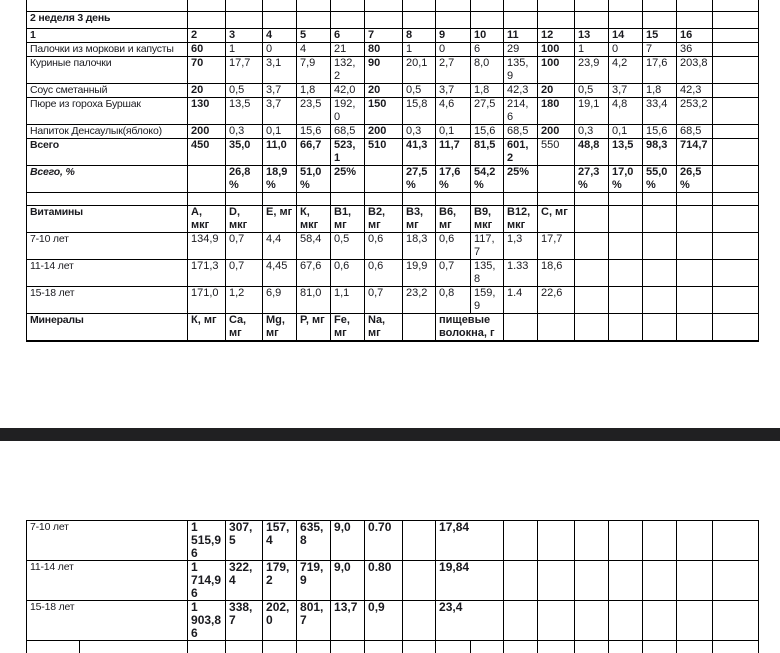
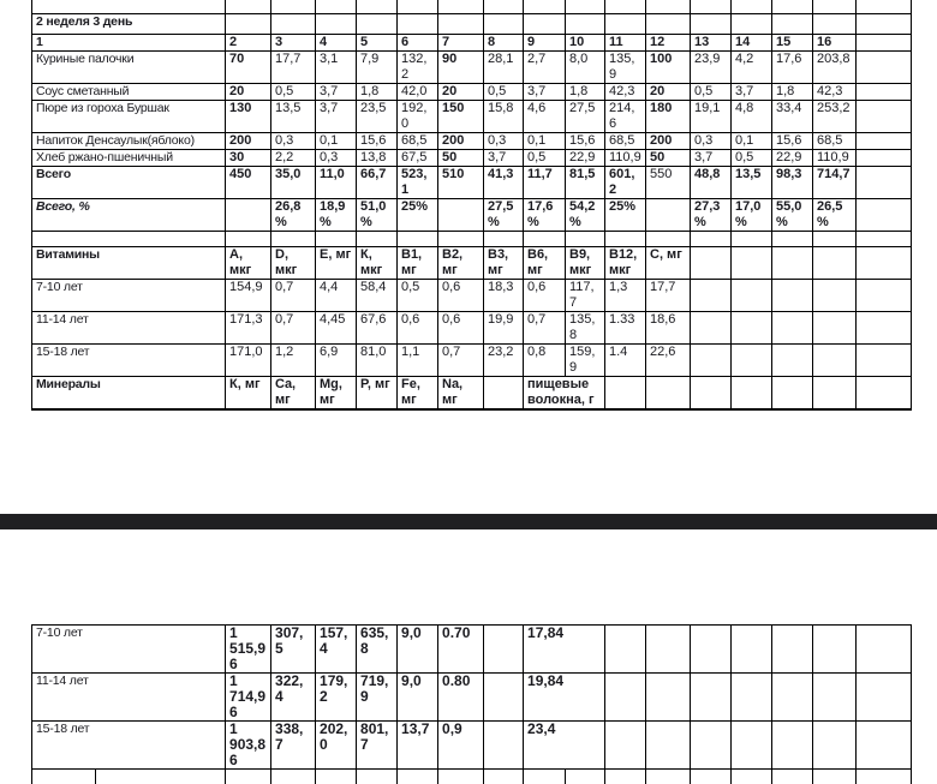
  2 неделя 3 день
  1	2	3	4	5	6	7	8	9	10	11	12	13	14	15	16
- Палочки из моркови и капусты	60	1	0	4	21	80	1	0	6	29	100	1	0	7	36
- Куриные палочки	70	17,7	3,1	7,9	132,2	90	20,1	2,7	8,0	135,9	100	23,9	4,2	17,6	203,8
+ Куриные палочки	70	17,7	3,1	7,9	132,2	90	28,1	2,7	8,0	135,9	100	23,9	4,2	17,6	203,8
  Соус сметанный	20	0,5	3,7	1,8	42,0	20	0,5	3,7	1,8	42,3	20	0,5	3,7	1,8	42,3
  Пюре из гороха Буршак	130	13,5	3,7	23,5	192,0	150	15,8	4,6	27,5	214,6	180	19,1	4,8	33,4	253,2
  Напиток Денсаулык(яблоко)	200	0,3	0,1	15,6	68,5	200	0,3	0,1	15,6	68,5	200	0,3	0,1	15,6	68,5
+ Хлеб ржано-пшеничный	30	2,2	0,3	13,8	67,5	50	3,7	0,5	22,9	110,9	50	3,7	0,5	22,9	110,9
  Всего	450	35,0	11,0	66,7	523,1	510	41,3	11,7	81,5	601,2	550	48,8	13,5	98,3	714,7
  Всего, %		26,8 %	18,9 %	51,0 %	25%		27,5 %	17,6 %	54,2 %	25%		27,3 %	17,0 %	55,0 %	26,5 %
  Витамины	А, мкг	D, мкг	Е, мг	К, мкг	В1, мг	В2, мг	В3, мг	В6, мг	В9, мкг	В12, мкг	С, мг
- 7-10 лет	134,9	0,7	4,4	58,4	0,5	0,6	18,3	0,6	117,7	1,3	17,7
+ 7-10 лет	154,9	0,7	4,4	58,4	0,5	0,6	18,3	0,6	117,7	1,3	17,7
  11-14 лет	171,3	0,7	4,45	67,6	0,6	0,6	19,9	0,7	135,8	1.33	18,6
  15-18 лет	171,0	1,2	6,9	81,0	1,1	0,7	23,2	0,8	159,9	1.4	22,6
  Минералы	К, мг	Ca, мг	Mg, мг	P, мг	Fe, мг	Na, мг		пищевые волокна, г
  7-10 лет	1 515,96	307,5	157,4	635,8	9,0	0.70		17,84
  11-14 лет	1 714,96	322,4	179,2	719,9	9,0	0.80		19,84
  15-18 лет	1 903,86	338,7	202,0	801,7	13,7	0,9		23,4
